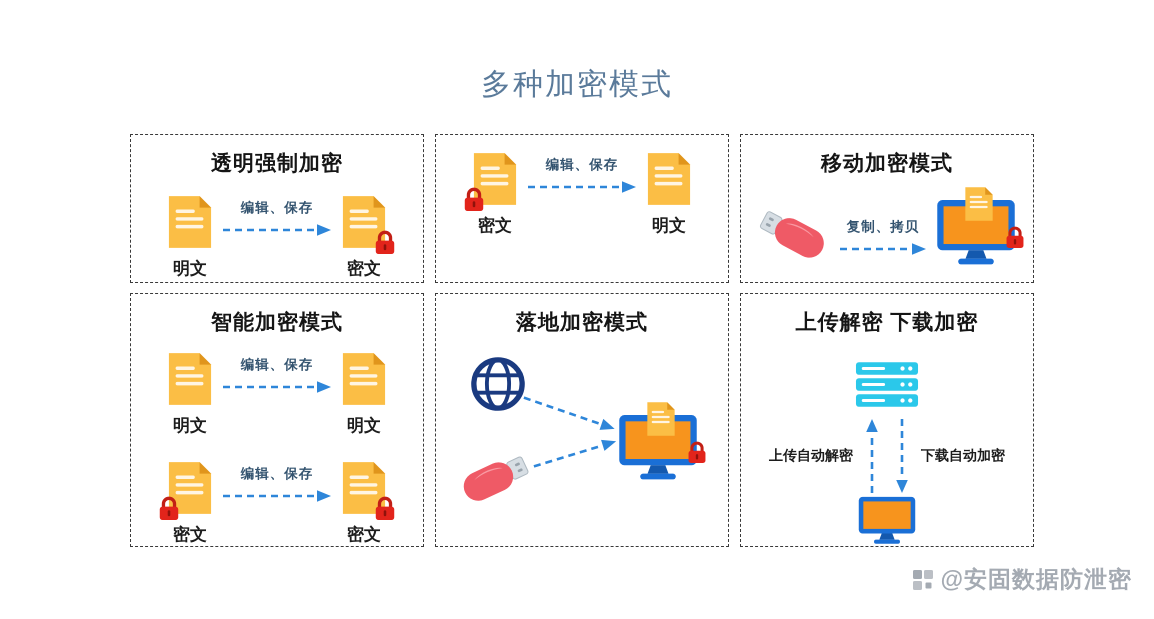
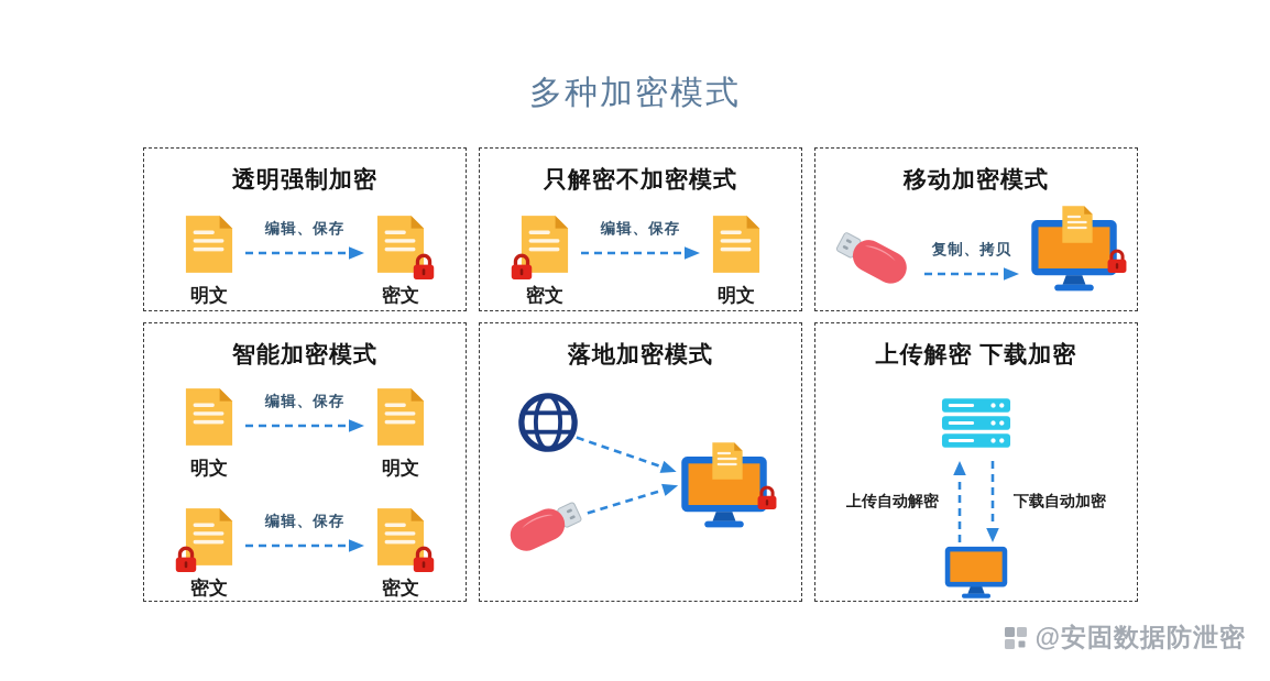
  多种加密模式
  透明强制加密
  明文
  编辑、保存
  密文
+ 只解密不加密模式
  密文
  编辑、保存
  明文
  移动加密模式
  复制、拷贝
  智能加密模式
  明文
  编辑、保存
  明文
  密文
  编辑、保存
  密文
  落地加密模式
  上传解密 下载加密
  上传自动解密
  下载自动加密
  @安固数据防泄密
